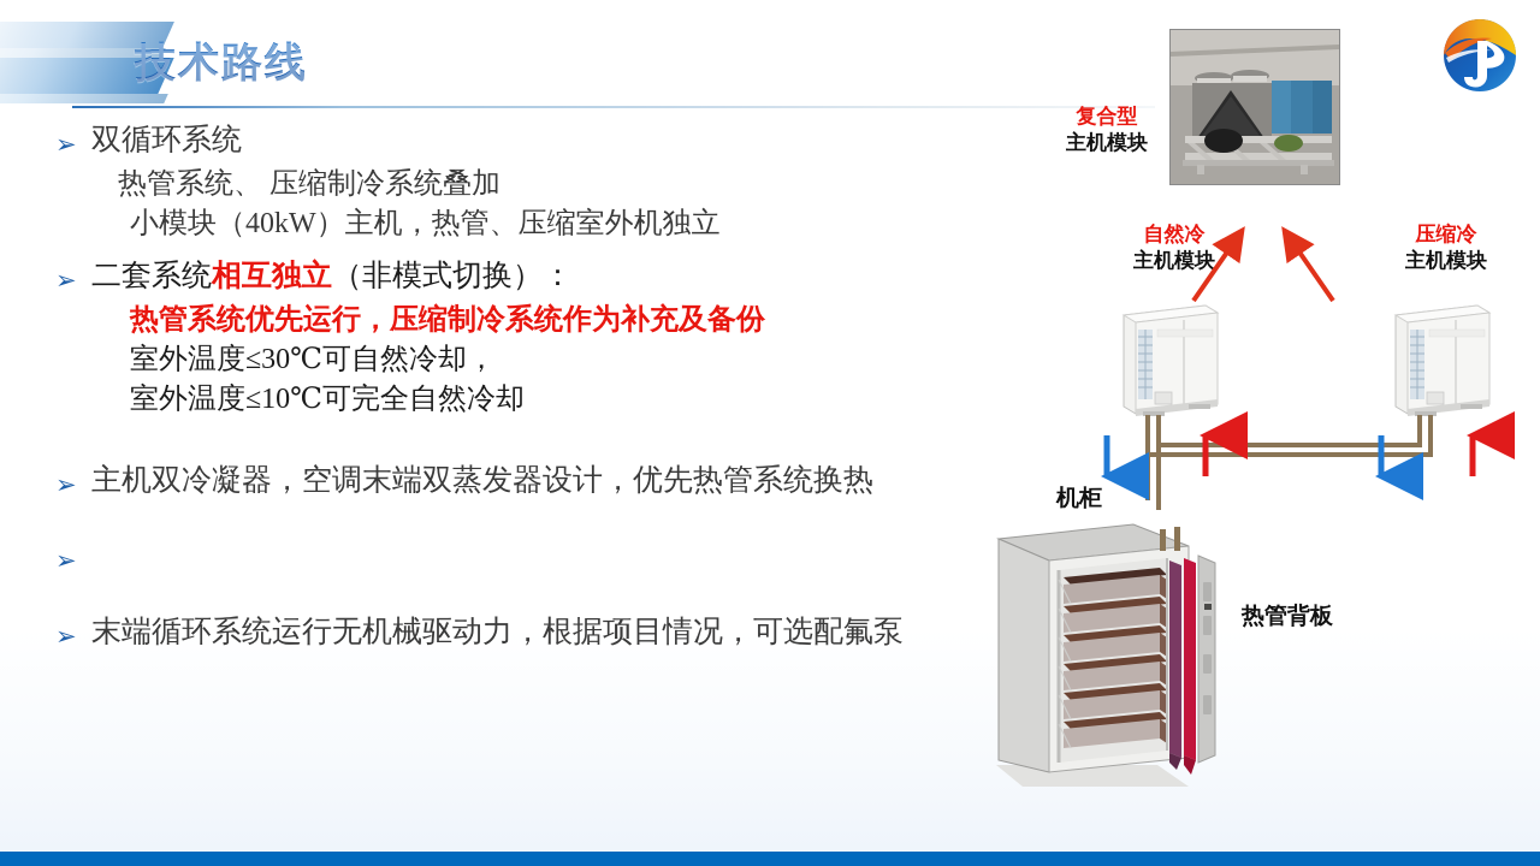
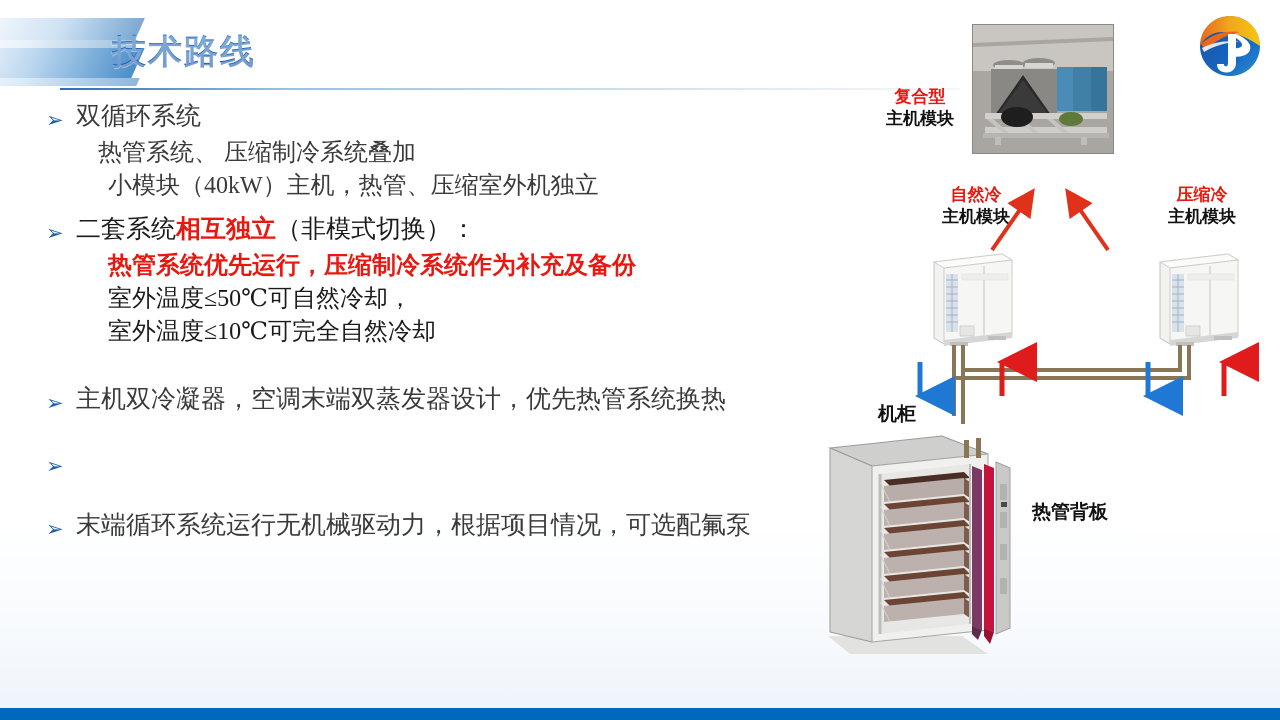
  技术路线
  ➢
  双循环系统
  热管系统、 压缩制冷系统叠加
  小模块（40kW）主机，热管、压缩室外机独立
  ➢
  二套系统相互独立（非模式切换）：
  热管系统优先运行，压缩制冷系统作为补充及备份
- 室外温度≤30℃可自然冷却，
+ 室外温度≤50℃可自然冷却，
  室外温度≤10℃可完全自然冷却
  ➢
  主机双冷凝器，空调末端双蒸发器设计，优先热管系统换热
  ➢
  ➢
  末端循环系统运行无机械驱动力，根据项目情况，可选配氟泵
  复合型
  主机模块
  自然冷
  主机模块
  压缩冷
  主机模块
  机柜
  热管背板
